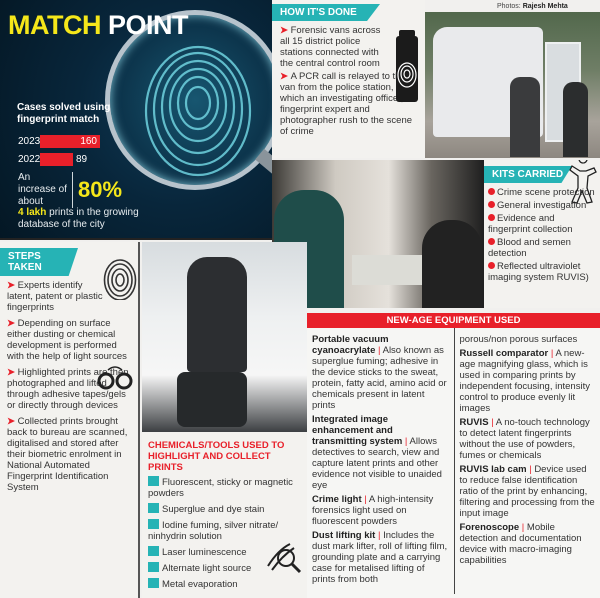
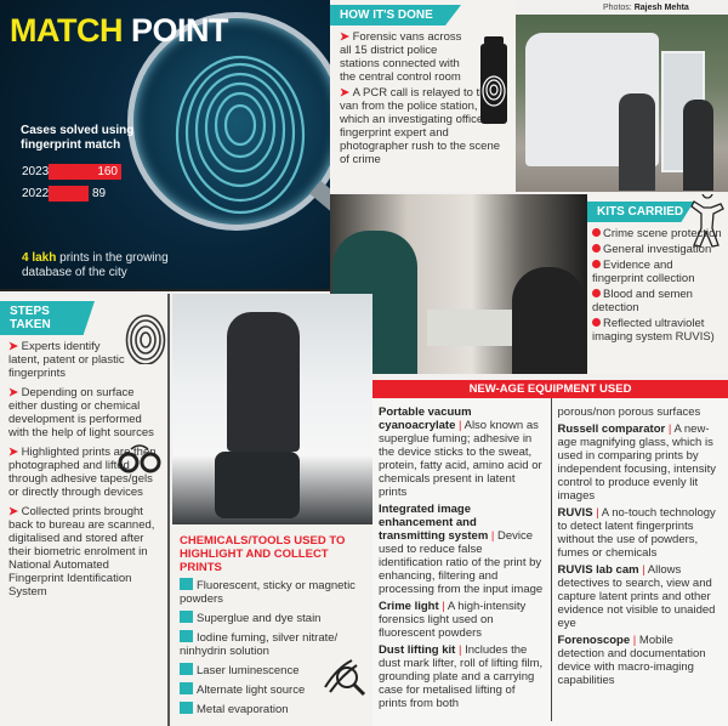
  MATCH POINT
  Cases solved using fingerprint match
  2023
  160
  2022
  89
- An increase of about
- 80%
  4 lakh prints in the growing database of the city
  HOW IT'S DONE
  ➤ Forensic vans across all 15 district police stations connected with the central control room
  ➤ A PCR call is relayed to t van from the police station, which an investigating offic fingerprint expert and photographer rush to the scene of crime
  KITS CARRIED
  Crime scene protecon
  General investigation
  Evidence and fingerprint collection
  Blood and semen detection
  Reflected ultraviolet imaging system RUVIS)
  STEPS TAKEN
  ➤ Experts identify latent, patent or plastic fingerprints
  ➤ Depending on surface either dusting or chemical development is performed with the help of light sources
  ➤ Highlighted prints are then photographed and liftd through adhesive tapes/gels or directly through devices
  ➤ Collected prints brought back to bureau are scanned, digitalised and stored after their biometric enrolment in National Automated Fingerprint Identification System
  CHEMICALS/TOOLS USED TO HIGHLIGHT AND COLLECT PRINTS
  Fluorescent, sticky or magnetic powders
  Superglue and dye stain
  Iodine fuming, silver nitrate/ ninhydrin solution
  Laser luminescence
  Alternate light source
  Metal evaporation
  NEW-AGE EQUIPMENT USED
  Portable vacuum cyanoacrylate | Also known as superglue fuming; adhesive in the device sticks to the sweat, protein, fatty acid, amino acid or chemicals present in latent prints
- Integrated image enhancement and transmitting system | Allows detectives to search, view and capture latent prints and other evidence not visible to unaided eye
+ Integrated image enhancement and transmitting system | Device used to reduce false identification ratio of the print by enhancing, filtering and processing from the input image
  Crime light | A high-intensity forensics light used on fluorescent powders
  Dust lifting kit | Includes the dust mark lifter, roll of lifting film, grounding plate and a carrying case for metalised lifting of prints from both
  porous/non porous surfaces
  Russell comparator | A new-age magnifying glass, which is used in comparing prints by independent focusing, intensity control to produce evenly lit images
  RUVIS | A no-touch technology to detect latent fingerprints without the use of powders, fumes or chemicals
- RUVIS lab cam | Device used to reduce false identification ratio of the print by enhancing, filtering and processing from the input image
+ RUVIS lab cam | Allows detectives to search, view and capture latent prints and other evidence not visible to unaided eye
  Forenoscope | Mobile detection and documentation device with macro-imaging capabilities
